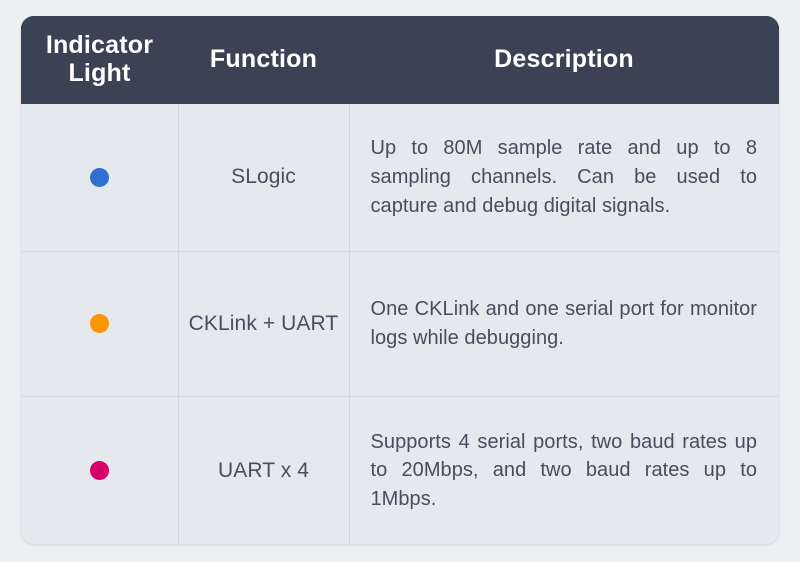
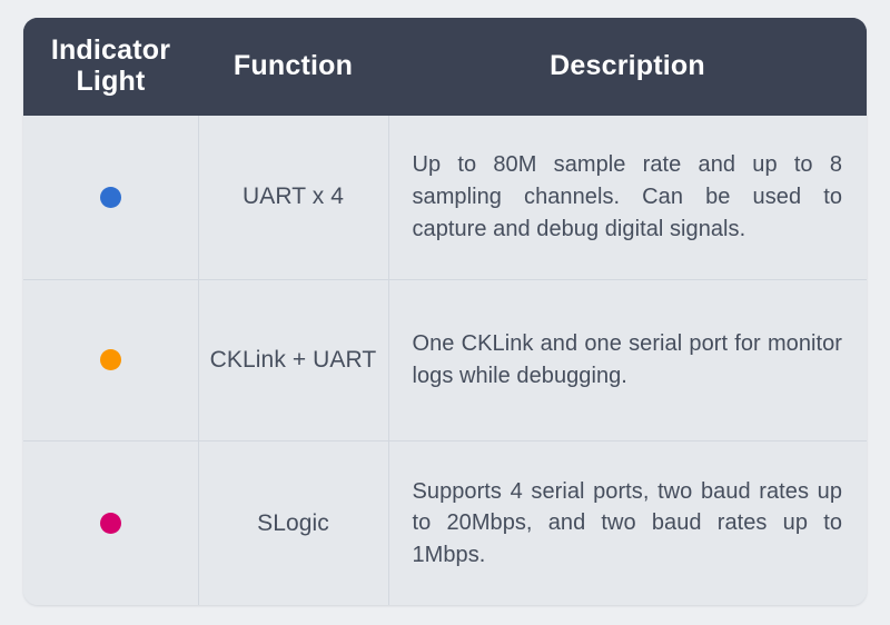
  Indicator Light	Function	Description
- 	SLogic	Up to 80M sample rate and up to 8 sampling channels. Can be used to capture and debug digital signals.
+ 	UART x 4	Up to 80M sample rate and up to 8 sampling channels. Can be used to capture and debug digital signals.
  	CKLink + UART	One CKLink and one serial port for monitor logs while debugging.
- 	UART x 4	Supports 4 serial ports, two baud rates up to 20Mbps, and two baud rates up to 1Mbps.
+ 	SLogic	Supports 4 serial ports, two baud rates up to 20Mbps, and two baud rates up to 1Mbps.
